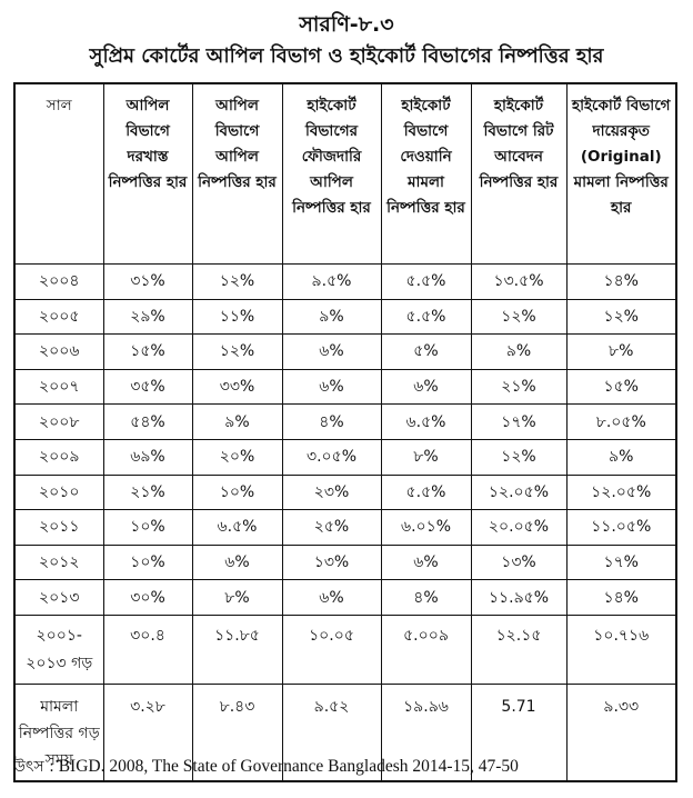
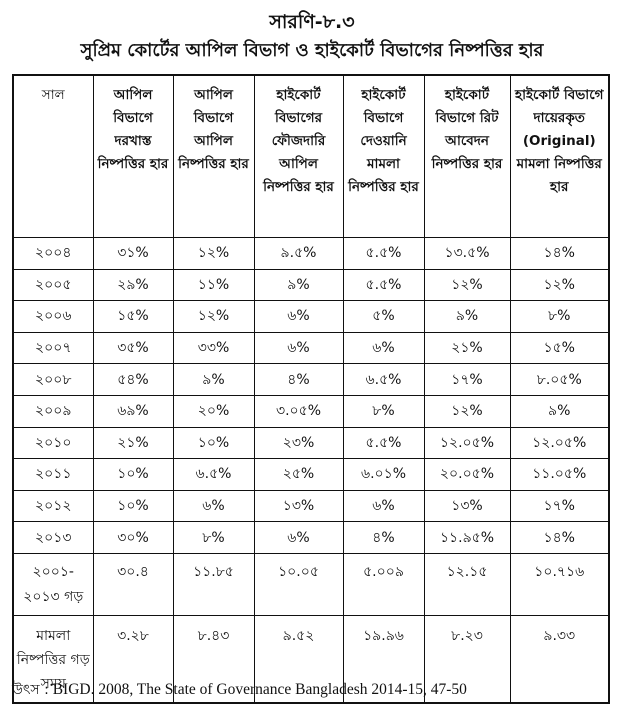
  সারণি-৮.৩
  সুপ্রিম কোর্টের আপিল বিভাগ ও হাইকোর্ট বিভাগের নিষ্পত্তির হার
  সাল	আপিল বিভাগে দরখাস্ত নিষ্পত্তির হার	আপিল বিভাগে আপিল নিষ্পত্তির হার	হাইকোর্ট বিভাগের ফৌজদারি আপিল নিষ্পত্তির হার	হাইকোর্ট বিভাগে দেওয়ানি মামলা নিষ্পত্তির হার	হাইকোর্ট বিভাগে রিট আবেদন নিষ্পত্তির হার	হাইকোর্ট বিভাগে দায়েরকৃত (Original) মামলা নিষ্পত্তির হার
  ২০০৪	৩১%	১২%	৯.৫%	৫.৫%	১৩.৫%	১৪%
  ২০০৫	২৯%	১১%	৯%	৫.৫%	১২%	১২%
  ২০০৬	১৫%	১২%	৬%	৫%	৯%	৮%
  ২০০৭	৩৫%	৩৩%	৬%	৬%	২১%	১৫%
  ২০০৮	৫৪%	৯%	৪%	৬.৫%	১৭%	৮.০৫%
  ২০০৯	৬৯%	২০%	৩.০৫%	৮%	১২%	৯%
  ২০১০	২১%	১০%	২৩%	৫.৫%	১২.০৫%	১২.০৫%
  ২০১১	১০%	৬.৫%	২৫%	৬.০১%	২০.০৫%	১১.০৫%
  ২০১২	১০%	৬%	১৩%	৬%	১৩%	১৭%
  ২০১৩	৩০%	৮%	৬%	৪%	১১.৯৫%	১৪%
  ২০০১- ২০১৩ গড়	৩০.৪	১১.৮৫	১০.০৫	৫.০০৯	১২.১৫	১০.৭১৬
- মামলা নিষ্পত্তির গড় সময়	৩.২৮	৮.৪৩	৯.৫২	১৯.৯৬	5.71	৯.৩৩
+ মামলা নিষ্পত্তির গড় সময়	৩.২৮	৮.৪৩	৯.৫২	১৯.৯৬	৮.২৩	৯.৩৩
  উৎস : BIGD. 2008, The State of Governance Bangladesh 2014-15, 47-50
